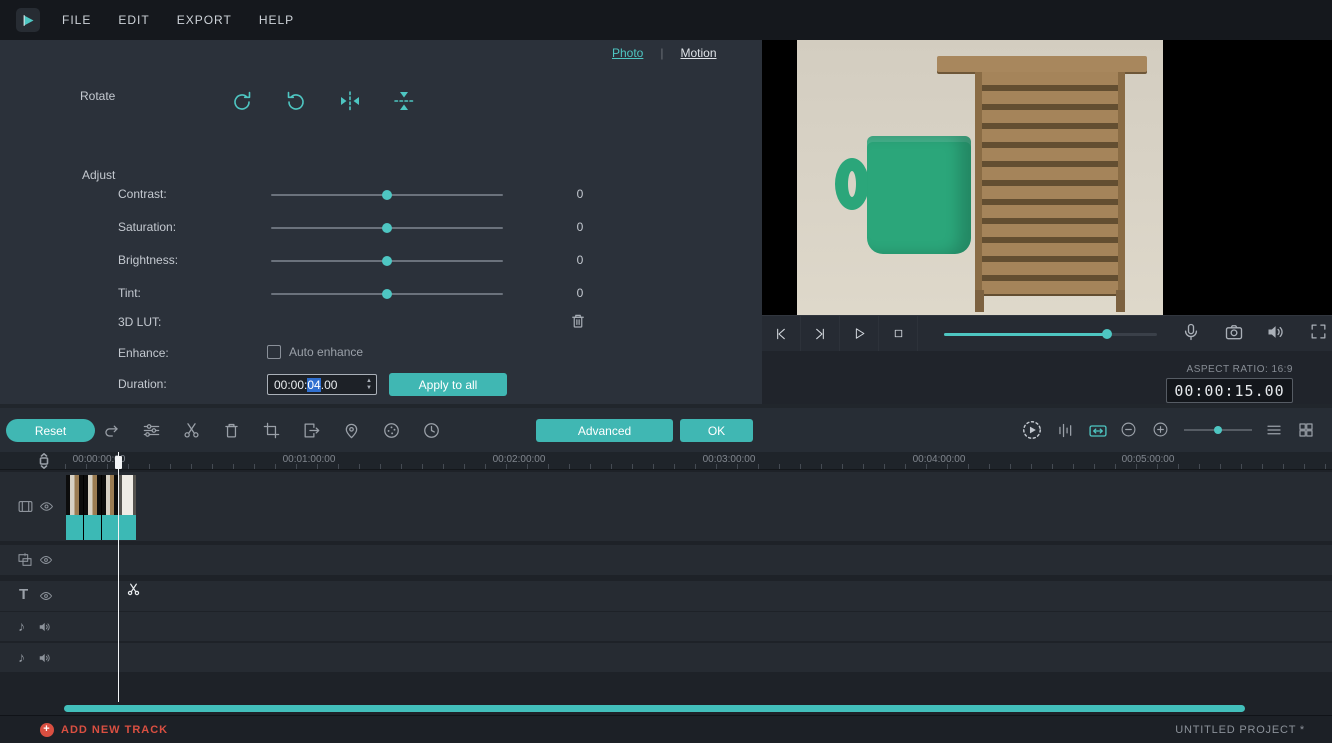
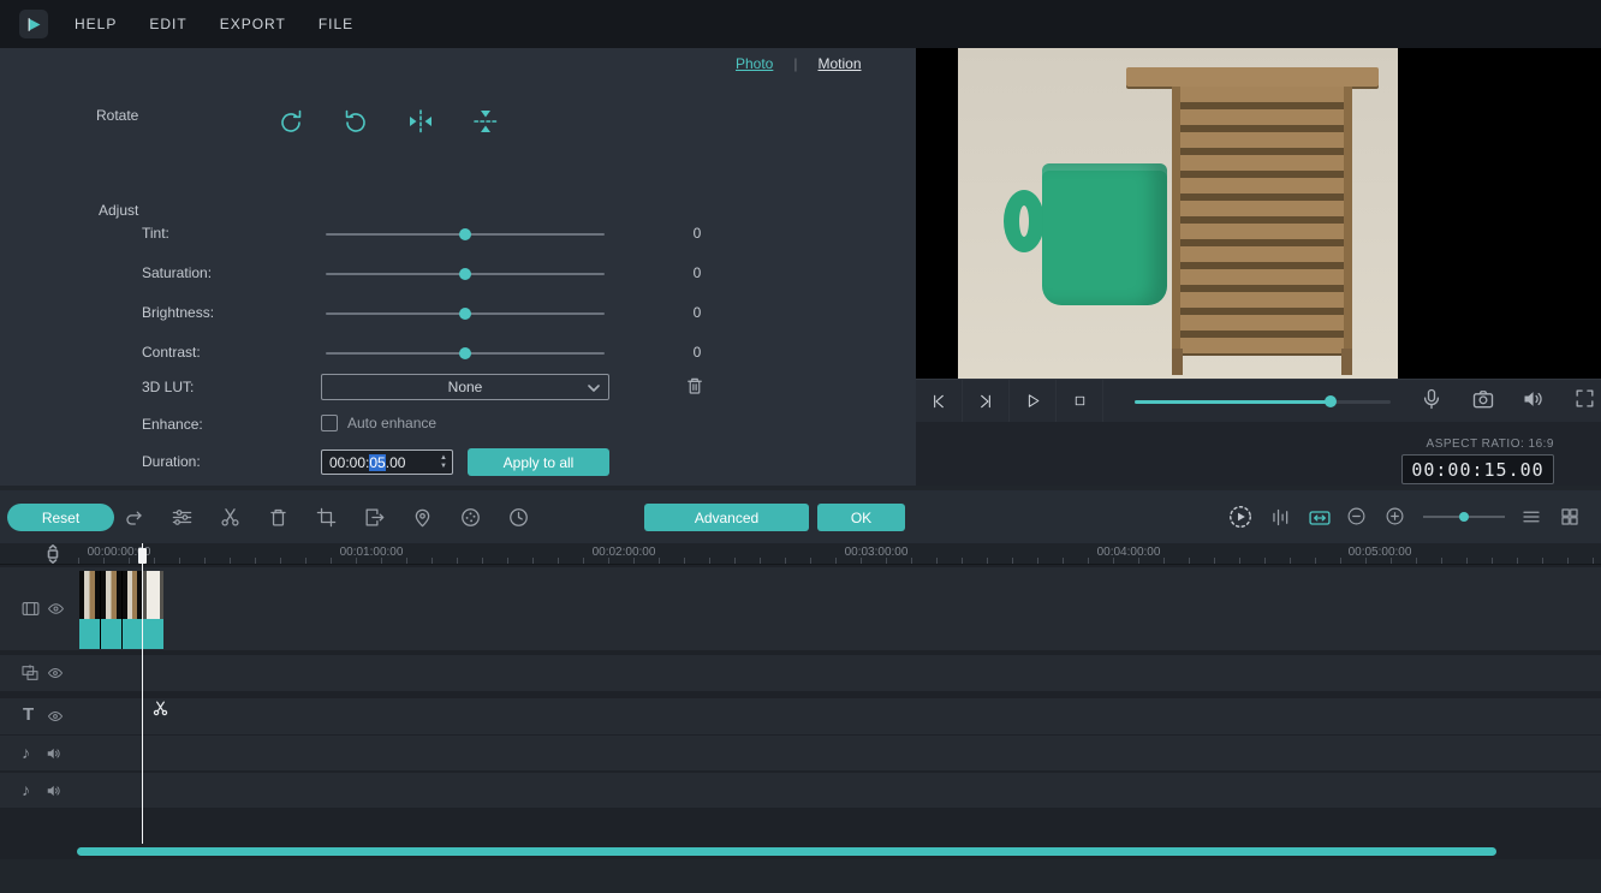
- FILE
+ HELP
  EDIT
  EXPORT
- HELP
+ FILE
  Photo
  |
  Motion
  Rotate
  Adjust
- Contrast:
+ Tint:
  0
  Saturation:
  0
  Brightness:
  0
- Tint:
+ Contrast:
  0
  3D LUT:
+ None
  Enhance:
  Auto enhance
  Duration:
  00:00:
- 04
+ 05
  .00
  Apply to all
  Reset
  Advanced
  OK
  ASPECT RATIO: 16:9
  00:00:15.00
  00:00:00:0
  00:01:00:00
  00:02:00:00
  00:03:00:00
  00:04:00:00
  00:05:00:00
  T
  ♪
  ♪
- +
- ADD NEW TRACK
- UNTITLED PROJECT *
